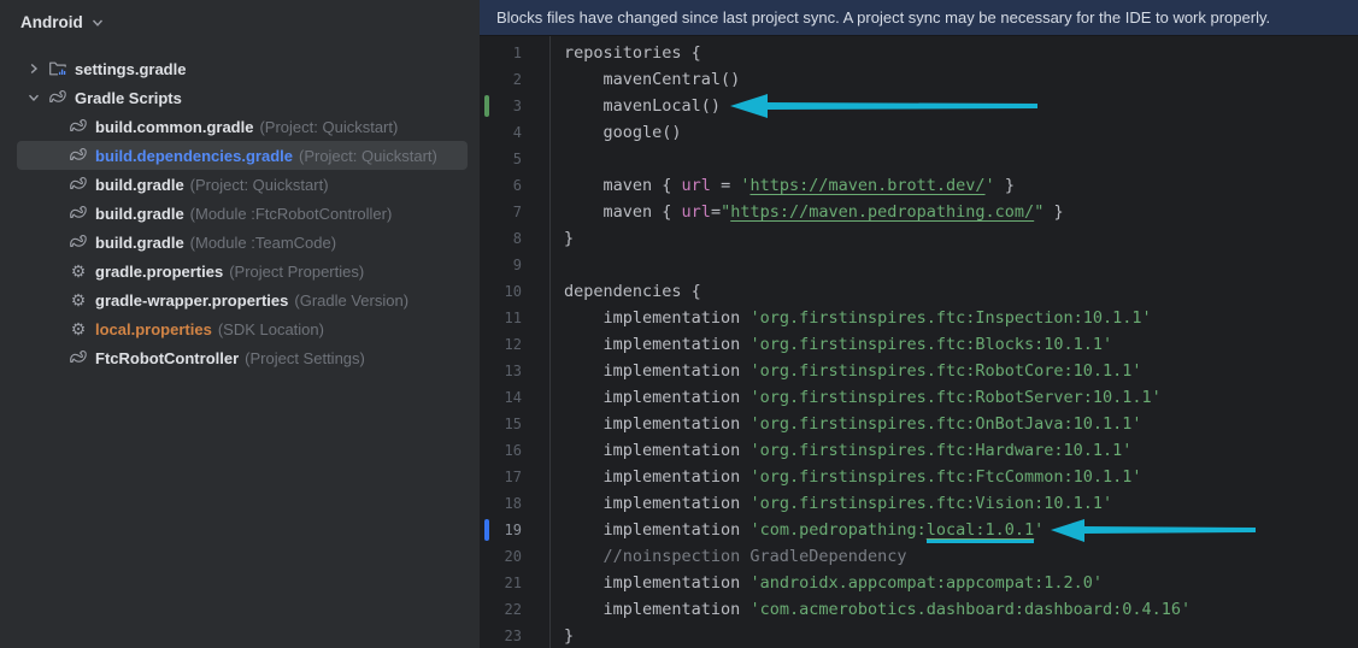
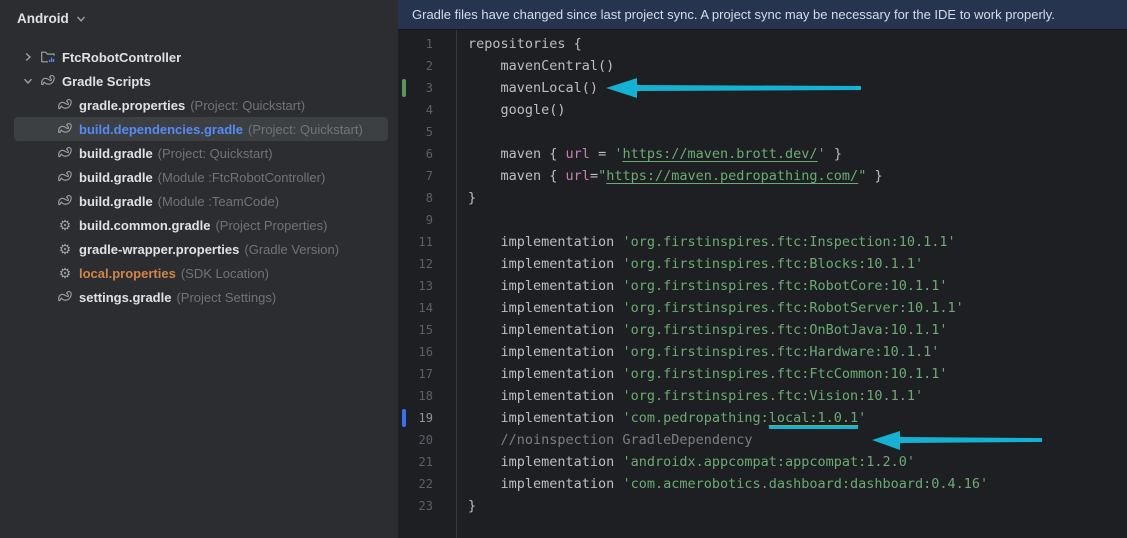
  Android
- settings.gradle
+ FtcRobotController
  Gradle Scripts
- build.common.gradle
+ gradle.properties
  (Project: Quickstart)
  build.dependencies.gradle
  (Project: Quickstart)
  build.gradle
  (Project: Quickstart)
  build.gradle
  (Module :FtcRobotController)
  build.gradle
  (Module :TeamCode)
  ⚙
- gradle.properties
+ build.common.gradle
  (Project Properties)
  ⚙
  gradle-wrapper.properties
  (Gradle Version)
  ⚙
  local.properties
  (SDK Location)
- FtcRobotController
+ settings.gradle
  (Project Settings)
- Blocks files have changed since last project sync. A project sync may be necessary for the IDE to work properly.
+ Gradle files have changed since last project sync. A project sync may be necessary for the IDE to work properly.
  1
  repositories {
  2
  mavenCentral()
  3
  mavenLocal()
  4
  google()
  5
  6
  maven { url = 'https://maven.brott.dev/' }
  7
  maven { url="https://maven.pedropathing.com/" }
  8
  }
  9
- 10
- dependencies {
  11
  implementation 'org.firstinspires.ftc:Inspection:10.1.1'
  12
  implementation 'org.firstinspires.ftc:Blocks:10.1.1'
  13
  implementation 'org.firstinspires.ftc:RobotCore:10.1.1'
  14
  implementation 'org.firstinspires.ftc:RobotServer:10.1.1'
  15
  implementation 'org.firstinspires.ftc:OnBotJava:10.1.1'
  16
  implementation 'org.firstinspires.ftc:Hardware:10.1.1'
  17
  implementation 'org.firstinspires.ftc:FtcCommon:10.1.1'
  18
  implementation 'org.firstinspires.ftc:Vision:10.1.1'
  19
  implementation 'com.pedropathing:local:1.0.1'
  20
  //noinspection GradleDependency
  21
  implementation 'androidx.appcompat:appcompat:1.2.0'
  22
  implementation 'com.acmerobotics.dashboard:dashboard:0.4.16'
  23
  }
